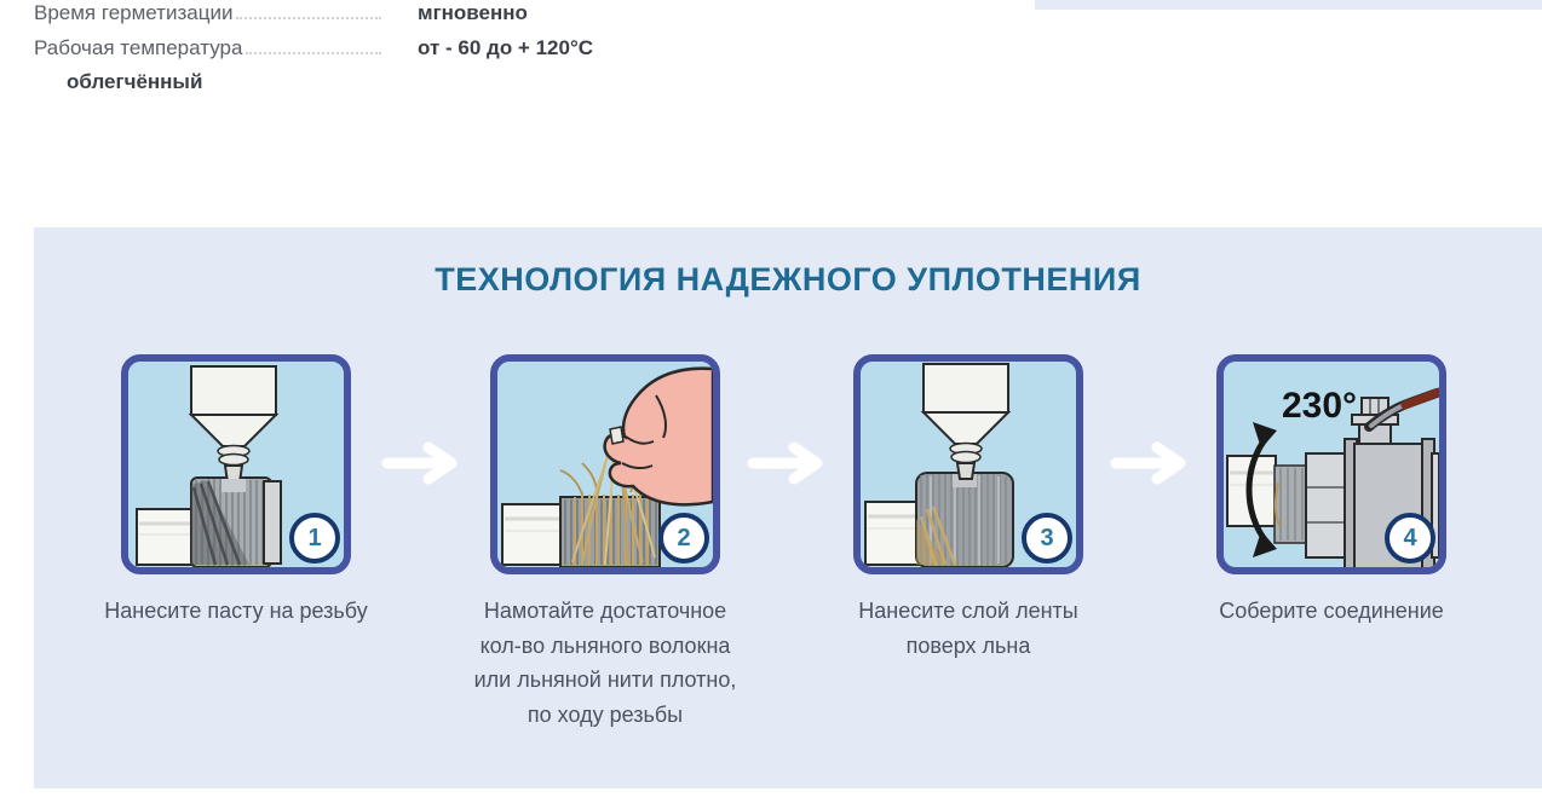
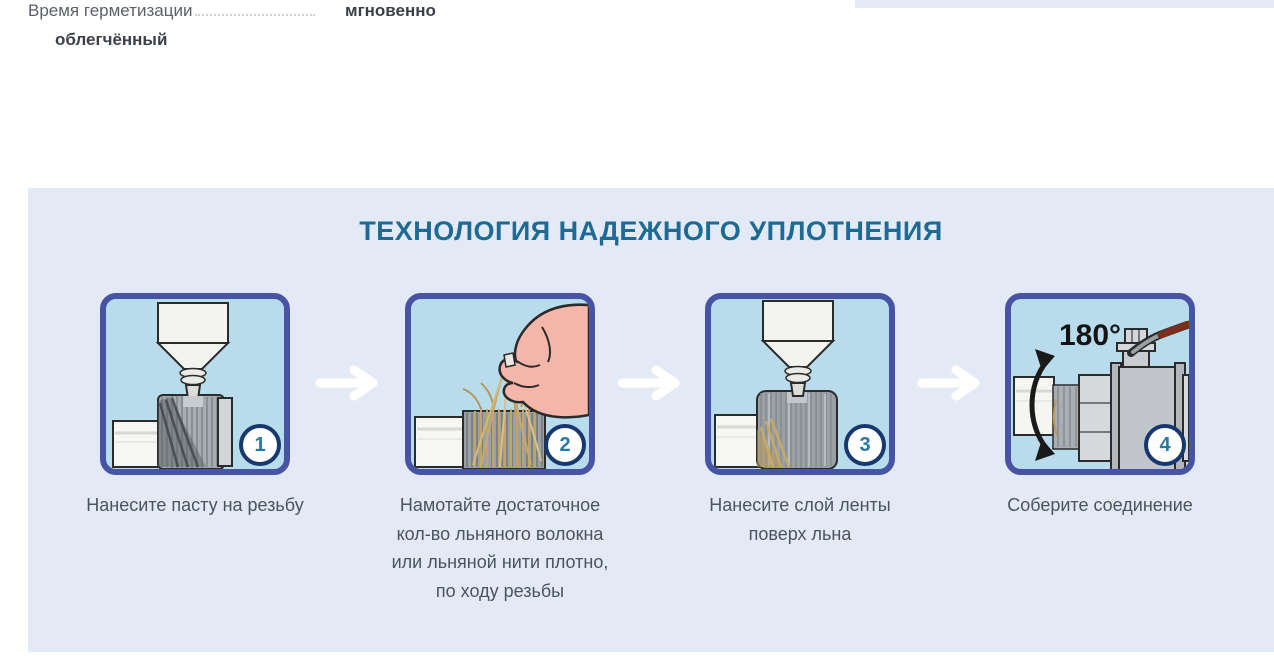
  Время герметизации
  мгновенно
- Рабочая температура
- от - 60 до + 120°C
  облегчённый
  ТЕХНОЛОГИЯ НАДЕЖНОГО УПЛОТНЕНИЯ
  1
  2
  3
- 230°
+ 180°
  4
  Нанесите пасту на резьбу
  Намотайте достаточное
  кол-во льняного волокна
  или льняной нити плотно,
  по ходу резьбы
  Нанесите слой ленты
  поверх льна
  Соберите соединение
